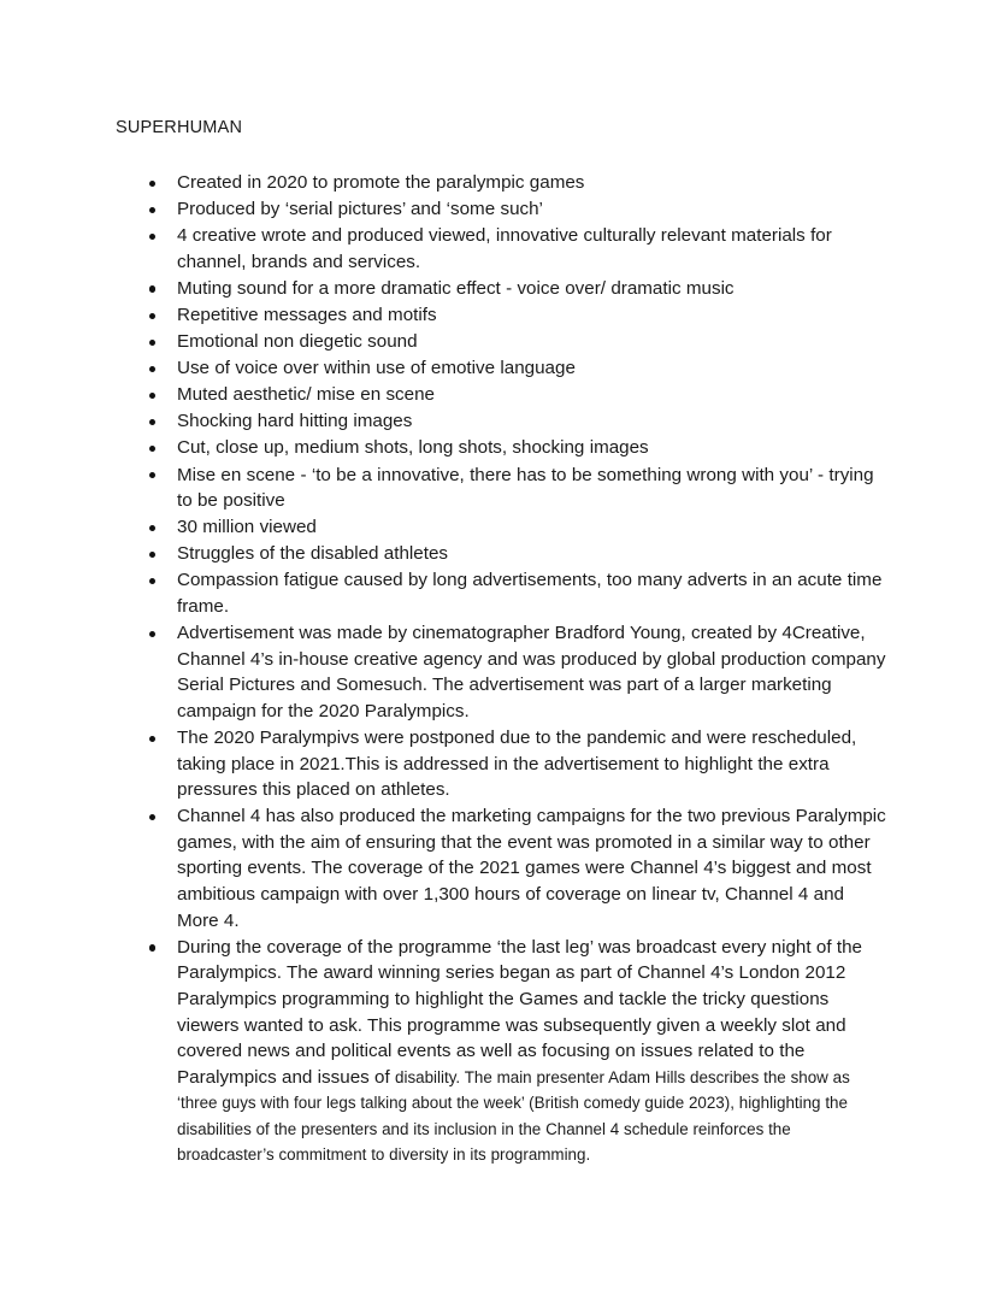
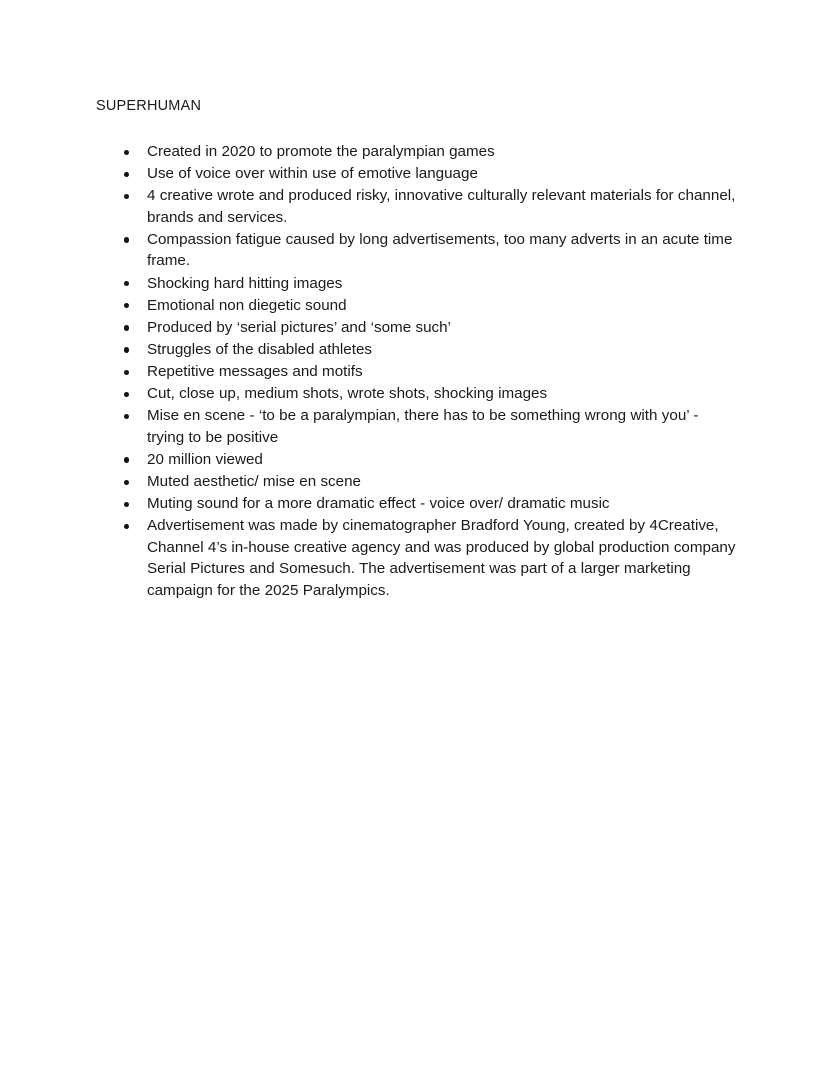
  SUPERHUMAN
- Created in 2020 to promote the paralympic games
+ Created in 2020 to promote the paralympian games
- Produced by ‘serial pictures’ and ‘some such’
+ Use of voice over within use of emotive language
- 4 creative wrote and produced viewed, innovative culturally relevant materials for channel, brands and services.
+ 4 creative wrote and produced risky, innovative culturally relevant materials for channel, brands and services.
- Muting sound for a more dramatic effect - voice over/ dramatic music
+ Compassion fatigue caused by long advertisements, too many adverts in an acute time frame.
- Repetitive messages and motifs
+ Shocking hard hitting images
  Emotional non diegetic sound
- Use of voice over within use of emotive language
+ Produced by ‘serial pictures’ and ‘some such’
- Muted aesthetic/ mise en scene
+ Struggles of the disabled athletes
- Shocking hard hitting images
+ Repetitive messages and motifs
- Cut, close up, medium shots, long shots, shocking images
+ Cut, close up, medium shots, wrote shots, shocking images
- Mise en scene - ‘to be a innovative, there has to be something wrong with you’ - trying to be positive
+ Mise en scene - ‘to be a paralympian, there has to be something wrong with you’ - trying to be positive
- 30 million viewed
+ 20 million viewed
- Struggles of the disabled athletes
+ Muted aesthetic/ mise en scene
- Compassion fatigue caused by long advertisements, too many adverts in an acute time frame.
+ Muting sound for a more dramatic effect - voice over/ dramatic music
- Advertisement was made by cinematographer Bradford Young, created by 4Creative, Channel 4’s in-house creative agency and was produced by global production company Serial Pictures and Somesuch. The advertisement was part of a larger marketing campaign for the 2020 Paralympics.
+ Advertisement was made by cinematographer Bradford Young, created by 4Creative, Channel 4’s in-house creative agency and was produced by global production company Serial Pictures and Somesuch. The advertisement was part of a larger marketing campaign for the 2025 Paralympics.
- The 2020 Paralympivs were postponed due to the pandemic and were rescheduled, taking place in 2021.This is addressed in the advertisement to highlight the extra pressures this placed on athletes.
- Channel 4 has also produced the marketing campaigns for the two previous Paralympic games, with the aim of ensuring that the event was promoted in a similar way to other sporting events. The coverage of the 2021 games were Channel 4’s biggest and most ambitious campaign with over 1,300 hours of coverage on linear tv, Channel 4 and More 4.
- During the coverage of the programme ‘the last leg’ was broadcast every night of the Paralympics. The award winning series began as part of Channel 4’s London 2012 Paralympics programming to highlight the Games and tackle the tricky questions viewers wanted to ask. This programme was subsequently given a weekly slot and covered news and political events as well as focusing on issues related to the Paralympics and issues of disability. The main presenter Adam Hills describes the show as ‘three guys with four legs talking about the week’ (British comedy guide 2023), highlighting the disabilities of the presenters and its inclusion in the Channel 4 schedule reinforces the broadcaster’s commitment to diversity in its programming.
